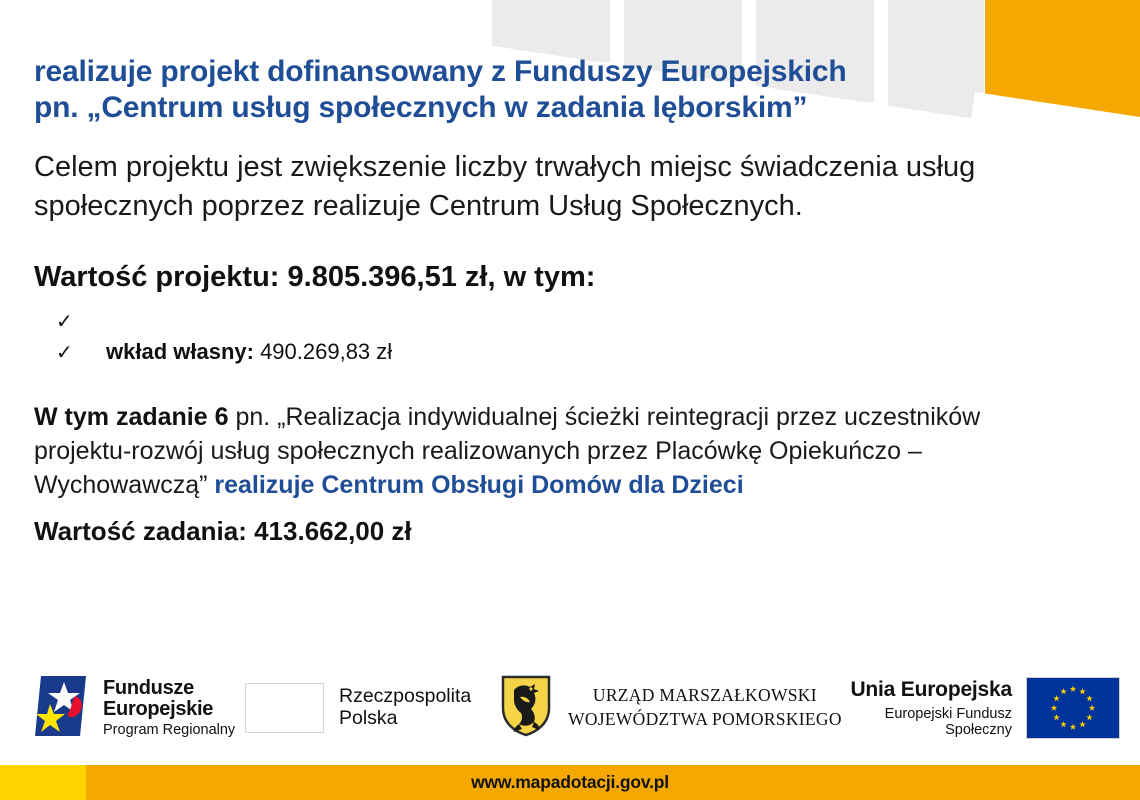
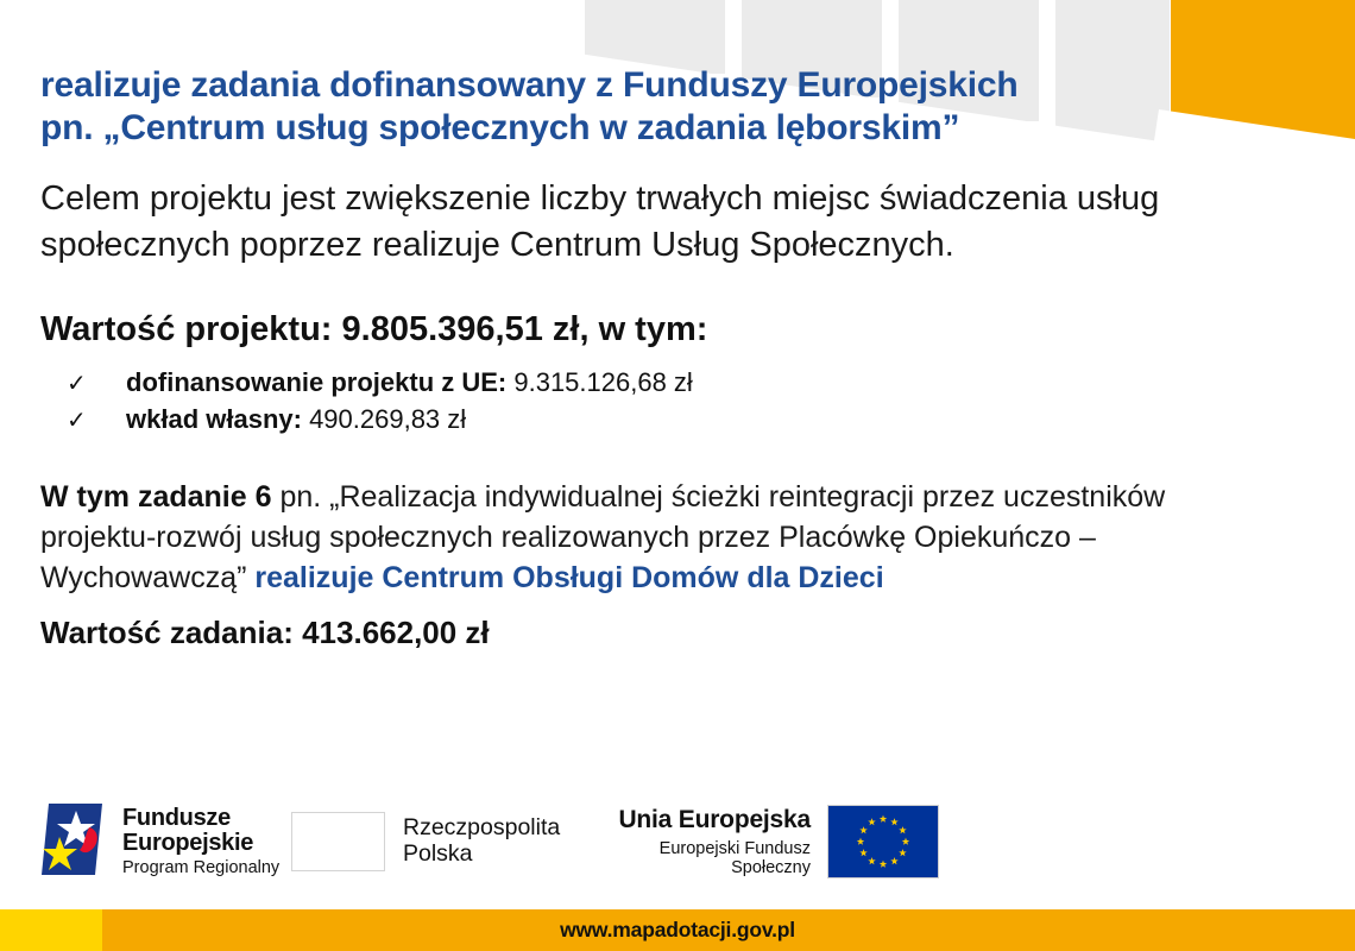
- realizuje projekt dofinansowany z Funduszy Europejskich
+ realizuje zadania dofinansowany z Funduszy Europejskich
  pn. „Centrum usług społecznych w zadania lęborskim”
  Celem projektu jest zwiększenie liczby trwałych miejsc świadczenia usług społecznych poprzez realizuje Centrum Usług Społecznych.
  Wartość projektu: 9.805.396,51 zł, w tym:
  ✓
+ dofinansowanie projektu z UE: 9.315.126,68 zł
  ✓
  wkład własny: 490.269,83 zł
  W tym zadanie 6 pn. „Realizacja indywidualnej ścieżki reintegracji przez uczestników projektu-rozwój usług społecznych realizowanych przez Placówkę Opiekuńczo – Wychowawczą” realizuje Centrum Obsługi Domów dla Dzieci
  Wartość zadania: 413.662,00 zł
  Fundusze
  Europejskie
  Program Regionalny
  Rzeczpospolita
  Polska
- URZĄD MARSZAŁKOWSKI
- WOJEWÓDZTWA POMORSKIEGO
  Unia Europejska
  Europejski Fundusz Społeczny
  www.mapadotacji.gov.pl
